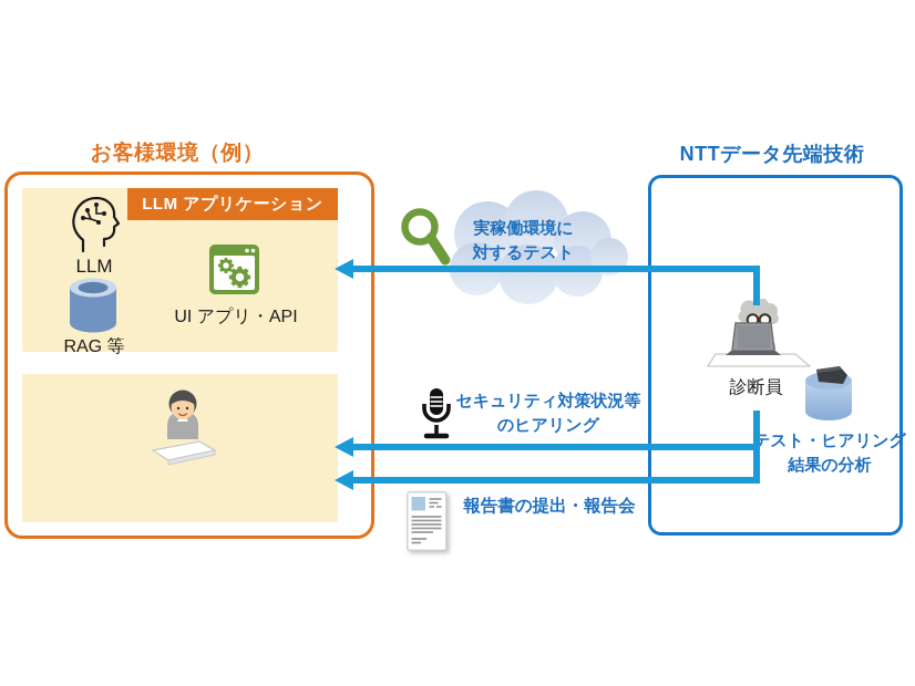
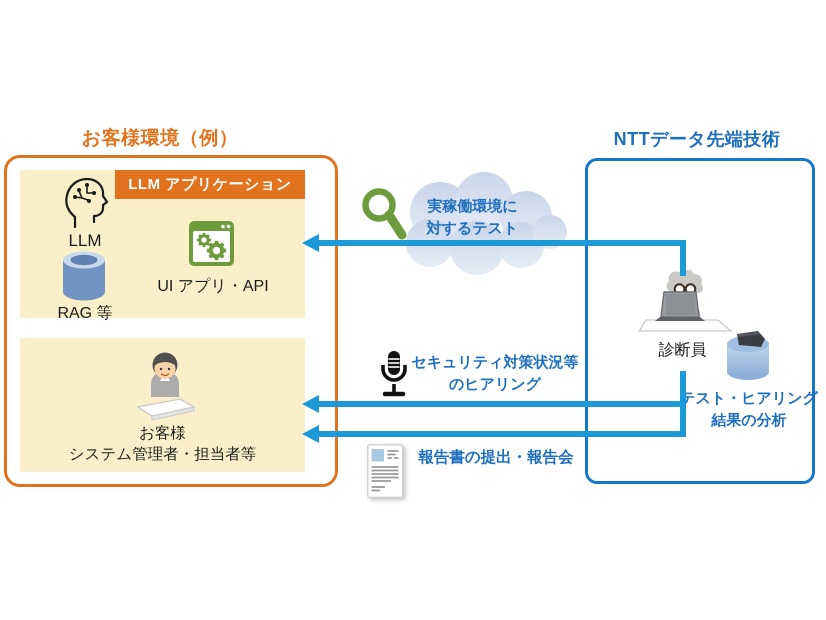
  お客様環境（例）
  NTTデータ先端技術
  LLM アプリケーション
  LLM
  RAG 等
  UI アプリ・API
+ お客様
+ システム管理者・担当者等
  診断員
  テスト・ヒアリング
  結果の分析
  実稼働環境に
  対するテスト
  セキュリティ対策状況等
  のヒアリング
  報告書の提出・報告会
